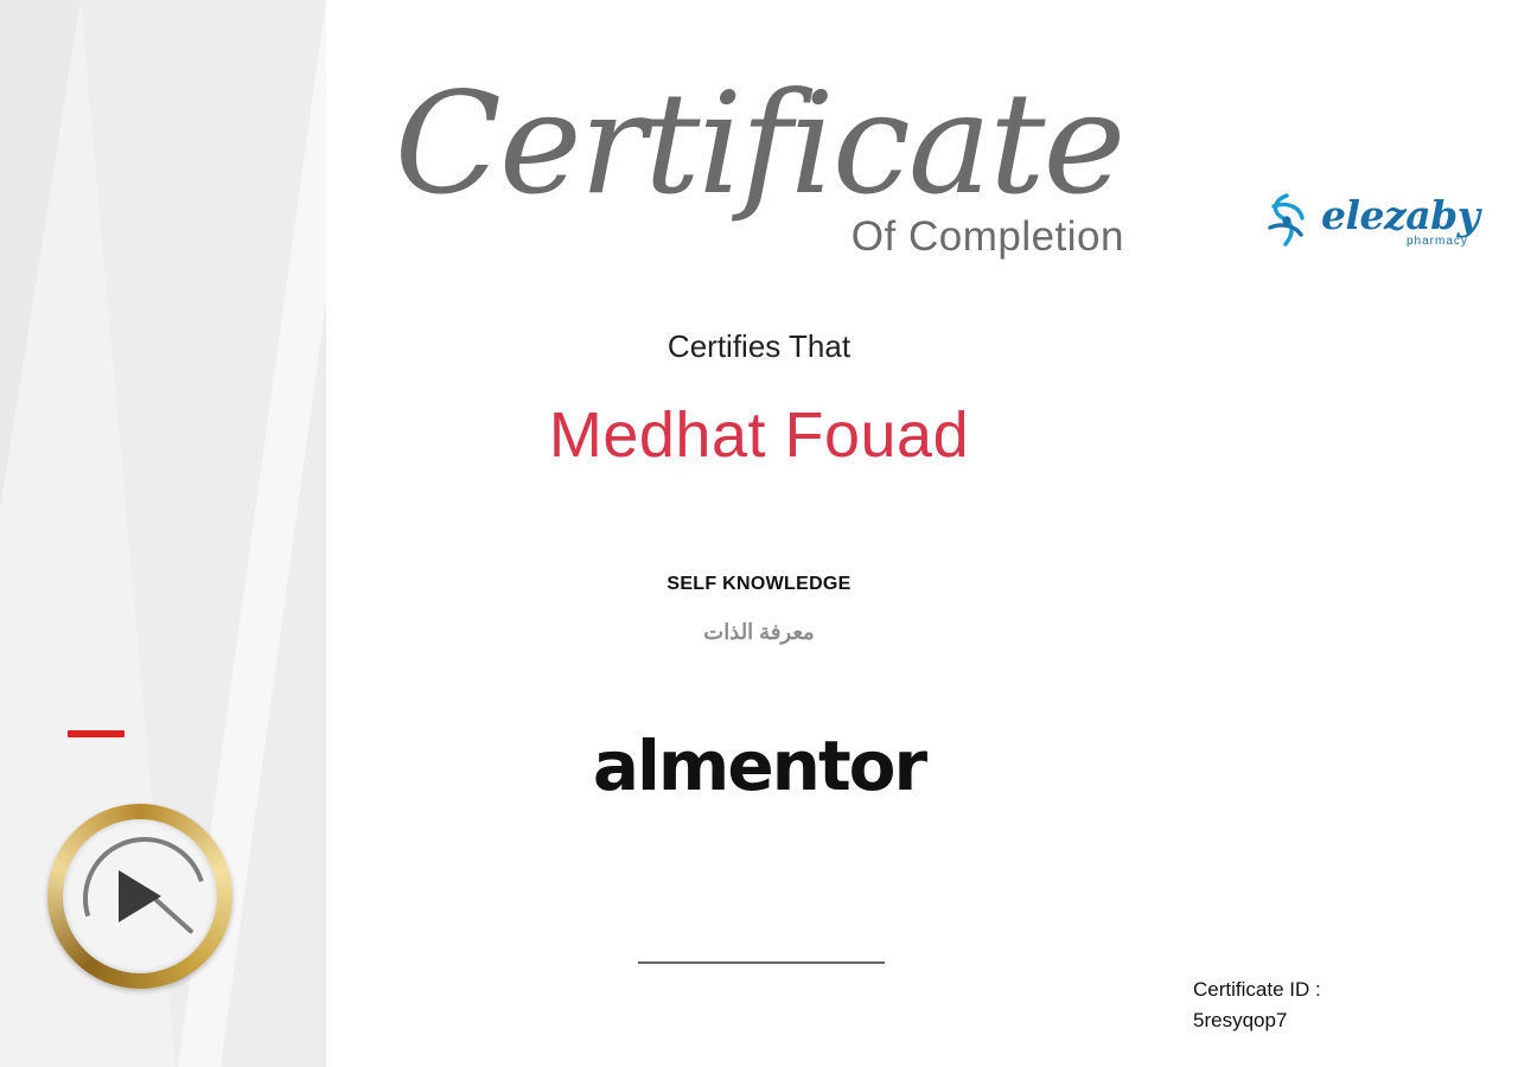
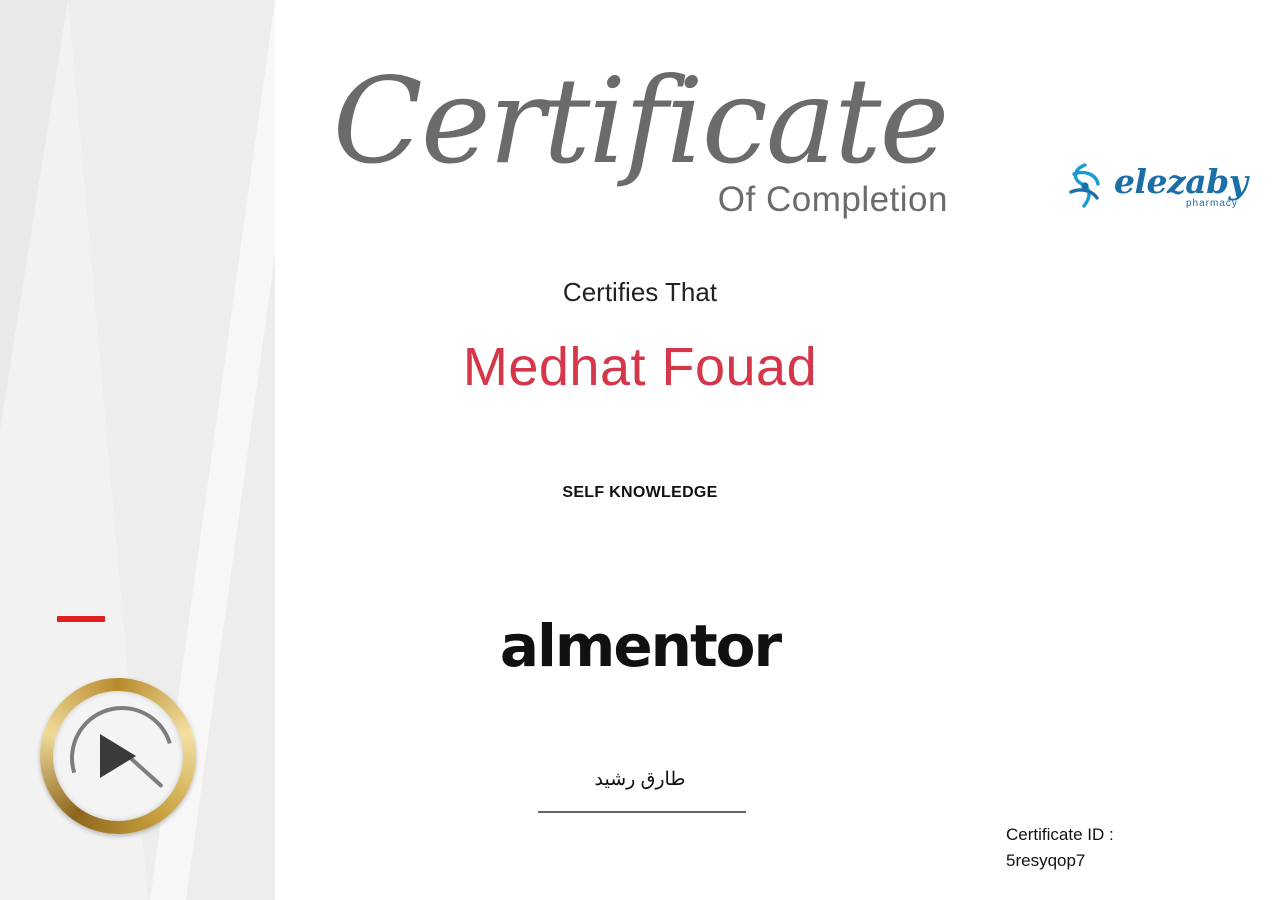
  Certificate
  Of Completion
  elezaby
  pharmacy
  Certifies That
  Medhat Fouad
  SELF KNOWLEDGE
- معرفة الذات
  almentor
+ طارق رشيد
  Certificate ID :
  5resyqop7
